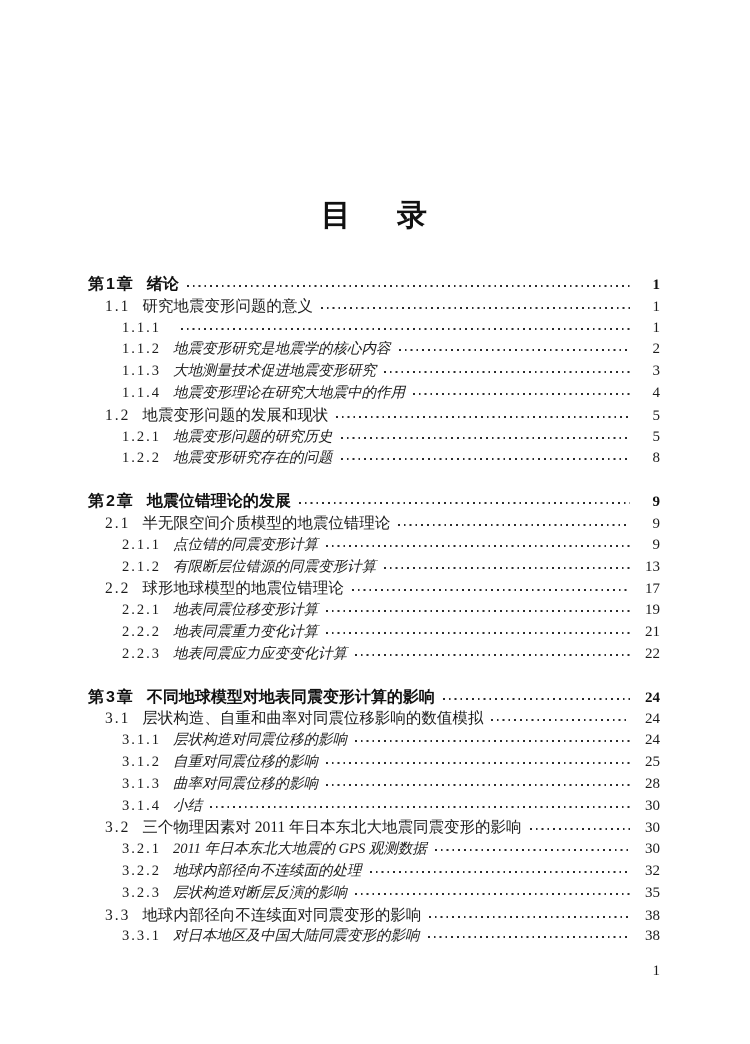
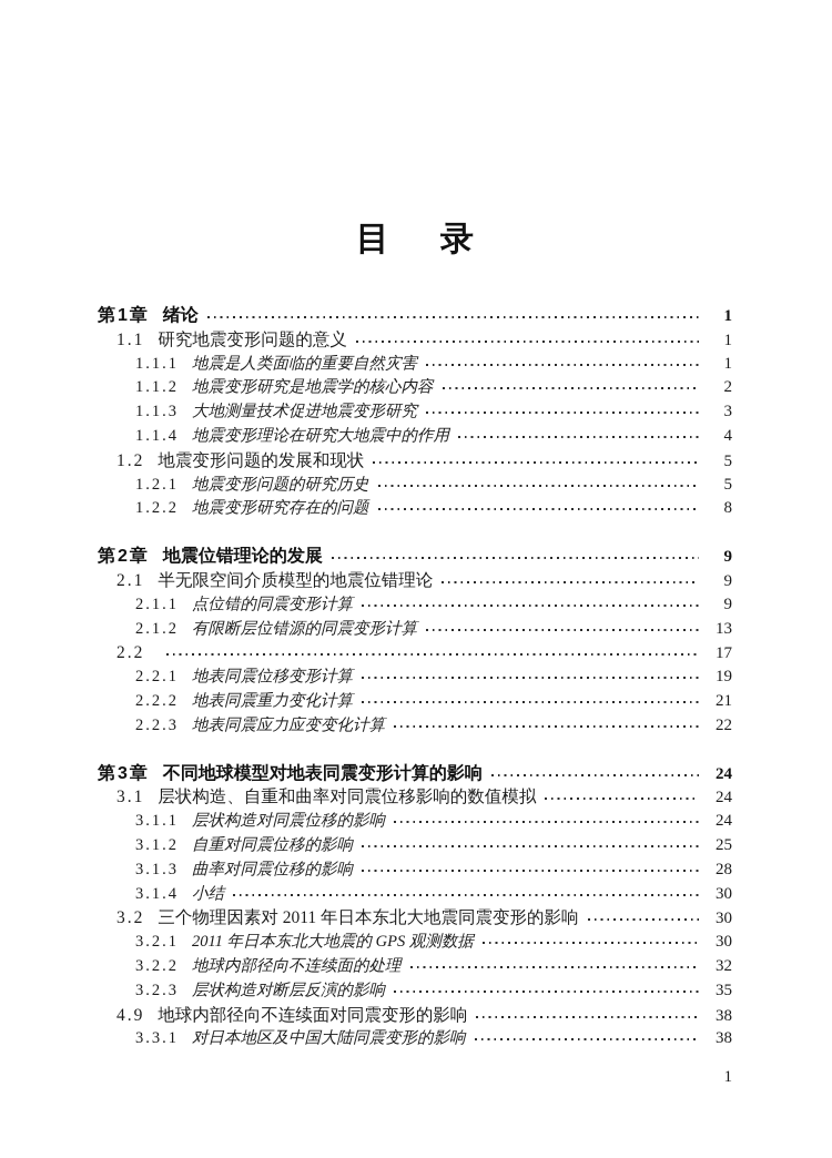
  目 录
  第1章
  绪论
  1
  1.1
  研究地震变形问题的意义
  1
  1.1.1
+ 地震是人类面临的重要自然灾害
  1
  1.1.2
  地震变形研究是地震学的核心内容
  2
  1.1.3
  大地测量技术促进地震变形研究
  3
  1.1.4
  地震变形理论在研究大地震中的作用
  4
  1.2
  地震变形问题的发展和现状
  5
  1.2.1
  地震变形问题的研究历史
  5
  1.2.2
  地震变形研究存在的问题
  8
  第2章
  地震位错理论的发展
  9
  2.1
  半无限空间介质模型的地震位错理论
  9
  2.1.1
  点位错的同震变形计算
  9
  2.1.2
  有限断层位错源的同震变形计算
  13
  2.2
- 球形地球模型的地震位错理论
  17
  2.2.1
  地表同震位移变形计算
  19
  2.2.2
  地表同震重力变化计算
  21
  2.2.3
  地表同震应力应变变化计算
  22
  第3章
  不同地球模型对地表同震变形计算的影响
  24
  3.1
  层状构造、自重和曲率对同震位移影响的数值模拟
  24
  3.1.1
  层状构造对同震位移的影响
  24
  3.1.2
  自重对同震位移的影响
  25
  3.1.3
  曲率对同震位移的影响
  28
  3.1.4
  小结
  30
  3.2
  三个物理因素对 2011 年日本东北大地震同震变形的影响
  30
  3.2.1
  2011 年日本东北大地震的 GPS 观测数据
  30
  3.2.2
  地球内部径向不连续面的处理
  32
  3.2.3
  层状构造对断层反演的影响
  35
- 3.3
+ 4.9
  地球内部径向不连续面对同震变形的影响
  38
  3.3.1
  对日本地区及中国大陆同震变形的影响
  38
  1
